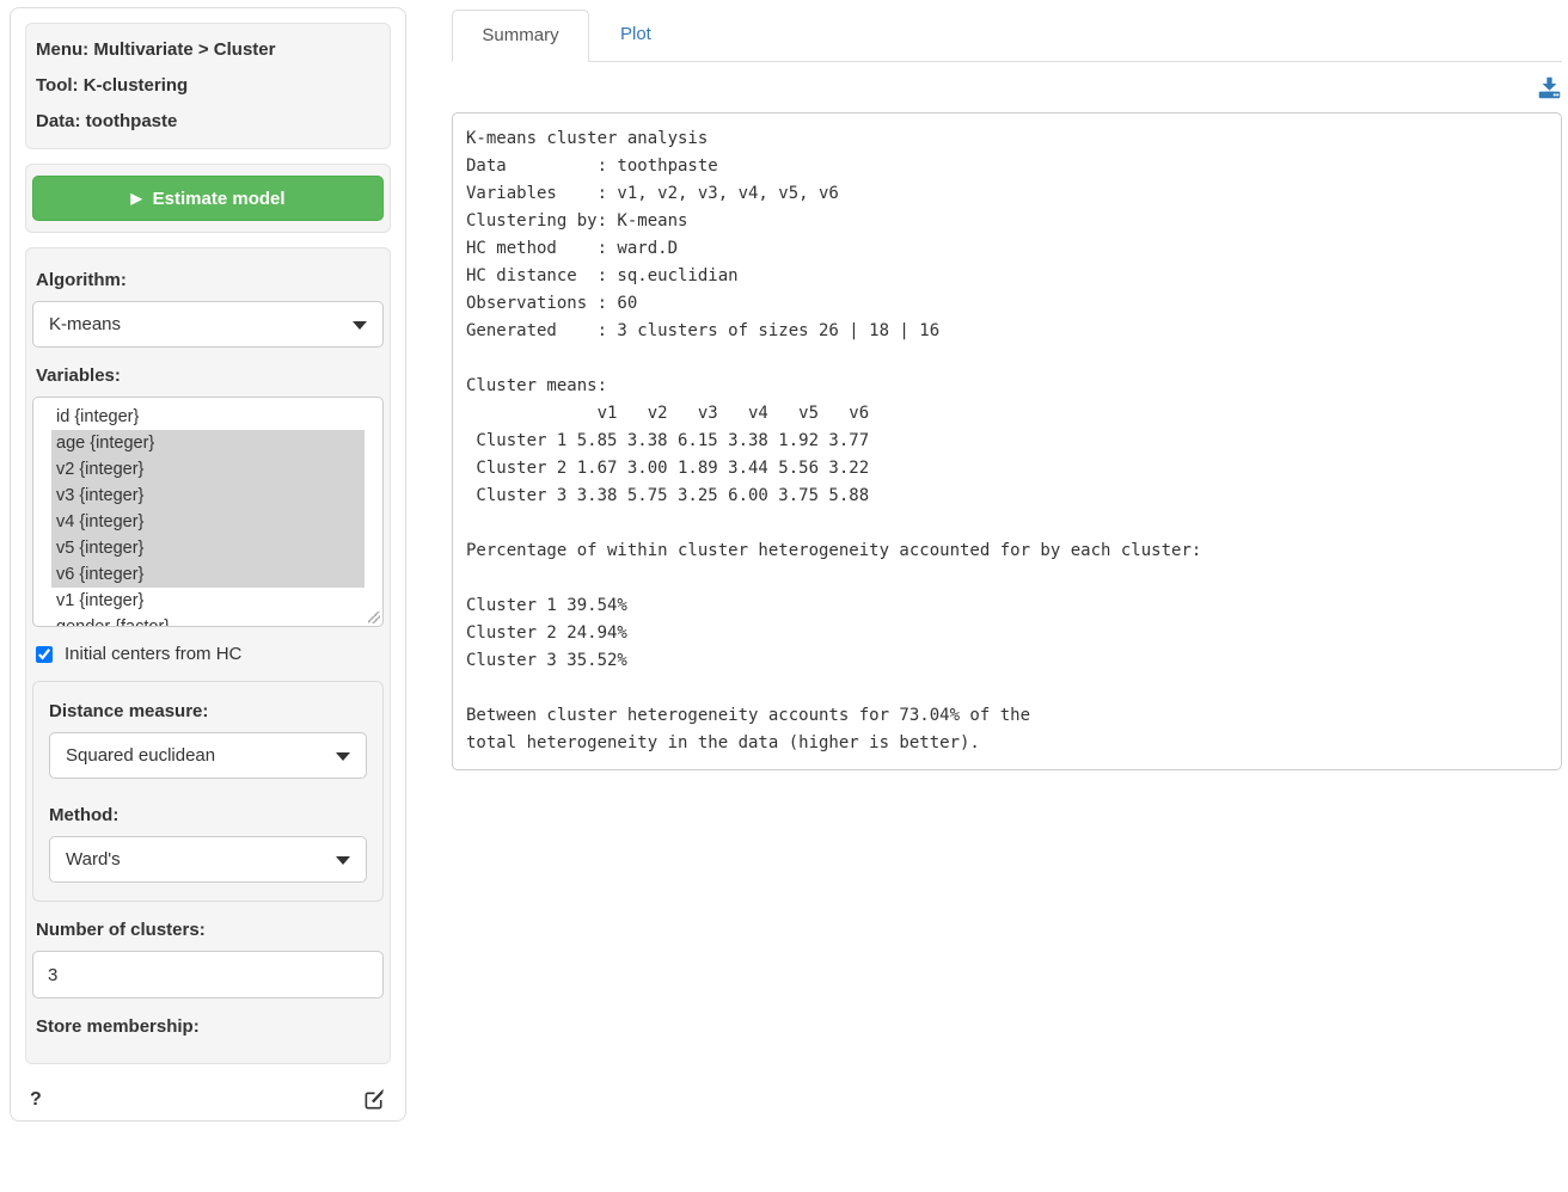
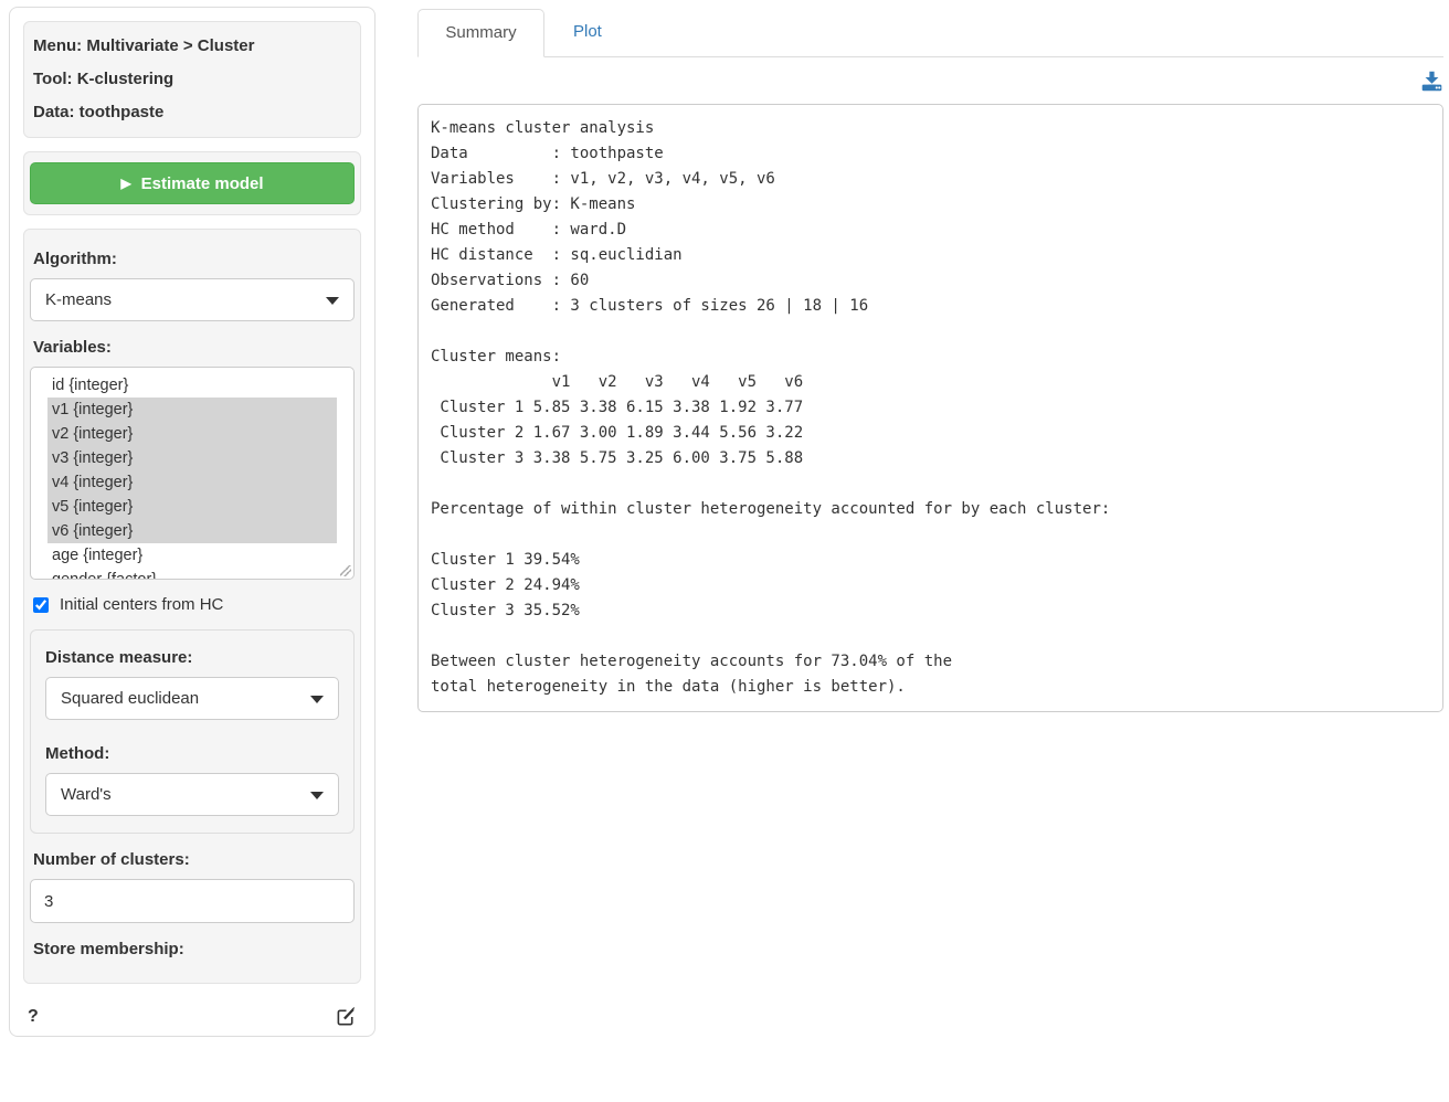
  Menu: Multivariate > Cluster
  Tool: K-clustering
  Data: toothpaste
  ▶
  Estimate model
  Algorithm:
  K-means
  Variables:
  id {integer}
- age {integer}
+ v1 {integer}
  v2 {integer}
  v3 {integer}
  v4 {integer}
  v5 {integer}
  v6 {integer}
- v1 {integer}
+ age {integer}
  Initial centers from HC
  Distance measure:
  Squared euclidean
  Method:
  Ward's
  Number of clusters:
  3
  Store membership:
  ?
  Summary
  Plot
  K-means cluster analysis
  Data : toothpaste
  Variables : v1, v2, v3, v4, v5, v6
  Clustering by: K-means
  HC method : ward.D
  HC distance : sq.euclidian
  Observations : 60
  Generated : 3 clusters of sizes 26 | 18 | 16
  Cluster means:
  v1 v2 v3 v4 v5 v6
  Cluster 1 5.85 3.38 6.15 3.38 1.92 3.77
  Cluster 2 1.67 3.00 1.89 3.44 5.56 3.22
  Cluster 3 3.38 5.75 3.25 6.00 3.75 5.88
  Percentage of within cluster heterogeneity accounted for by each cluster:
  Cluster 1 39.54%
  Cluster 2 24.94%
  Cluster 3 35.52%
  Between cluster heterogeneity accounts for 73.04% of the
  total heterogeneity in the data (higher is better).
